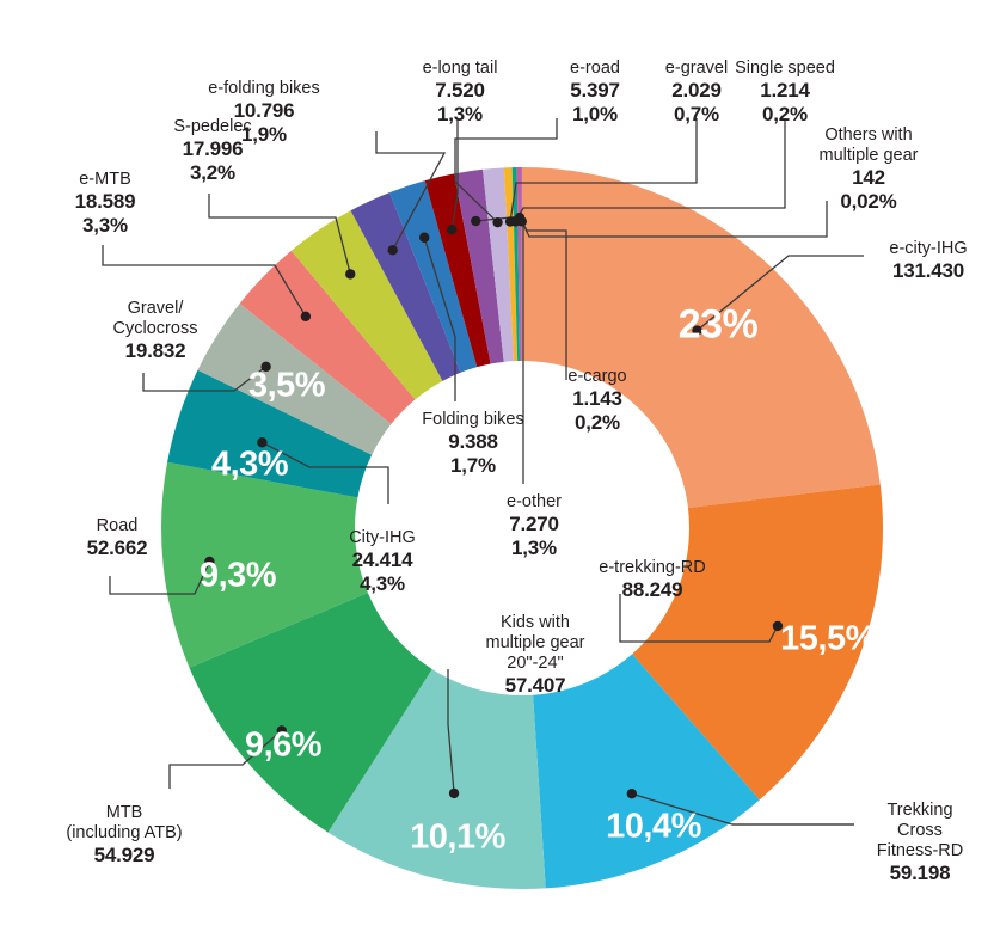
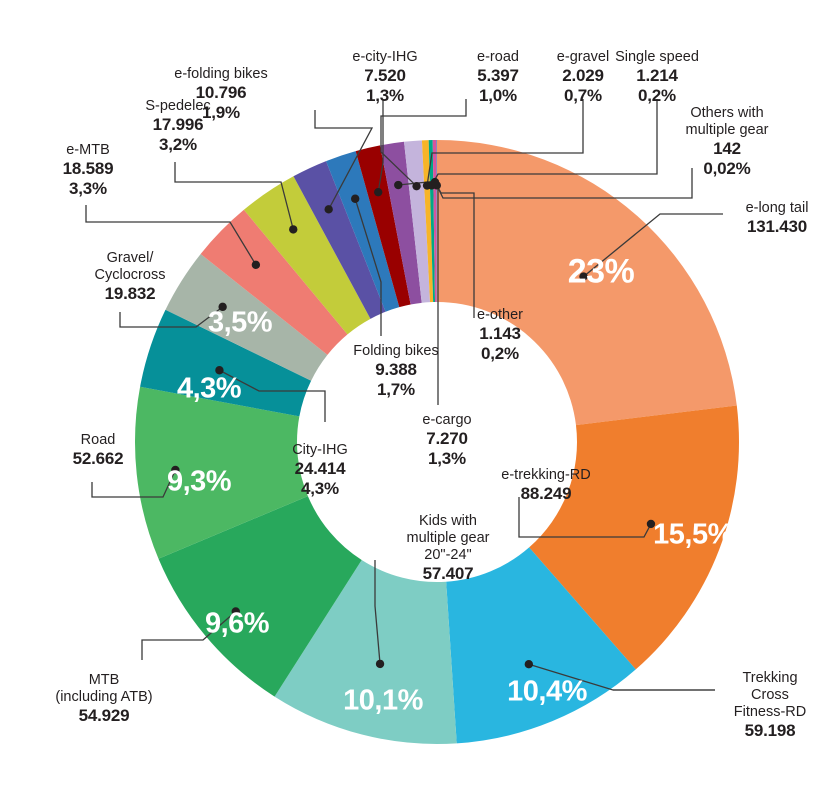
  e-folding bikes
  10.796
  1,9%
  S-pedelec
  17.996
  3,2%
  e-MTB
  18.589
  3,3%
  Gravel/
  Cyclocross
  19.832
  Road
  52.662
  MTB
  (including ATB)
  54.929
- e-long tail
+ e-city-IHG
  7.520
  1,3%
  e-road
  5.397
  1,0%
  e-gravel
  2.029
  0,7%
  Single speed
  1.214
  0,2%
  Others with
  multiple gear
  142
  0,02%
- e-city-IHG
+ e-long tail
  131.430
- e-cargo
+ e-other
  1.143
  0,2%
  Folding bikes
  9.388
  1,7%
- e-other
+ e-cargo
  7.270
  1,3%
  City-IHG
  24.414
  4,3%
  Kids with
  multiple gear
  20"-24"
  57.407
  e-trekking-RD
  88.249
  Trekking
  Cross
  Fitness-RD
  59.198
  23%
  15,5%
  10,4%
  10,1%
  9,6%
  9,3%
  4,3%
  3,5%
